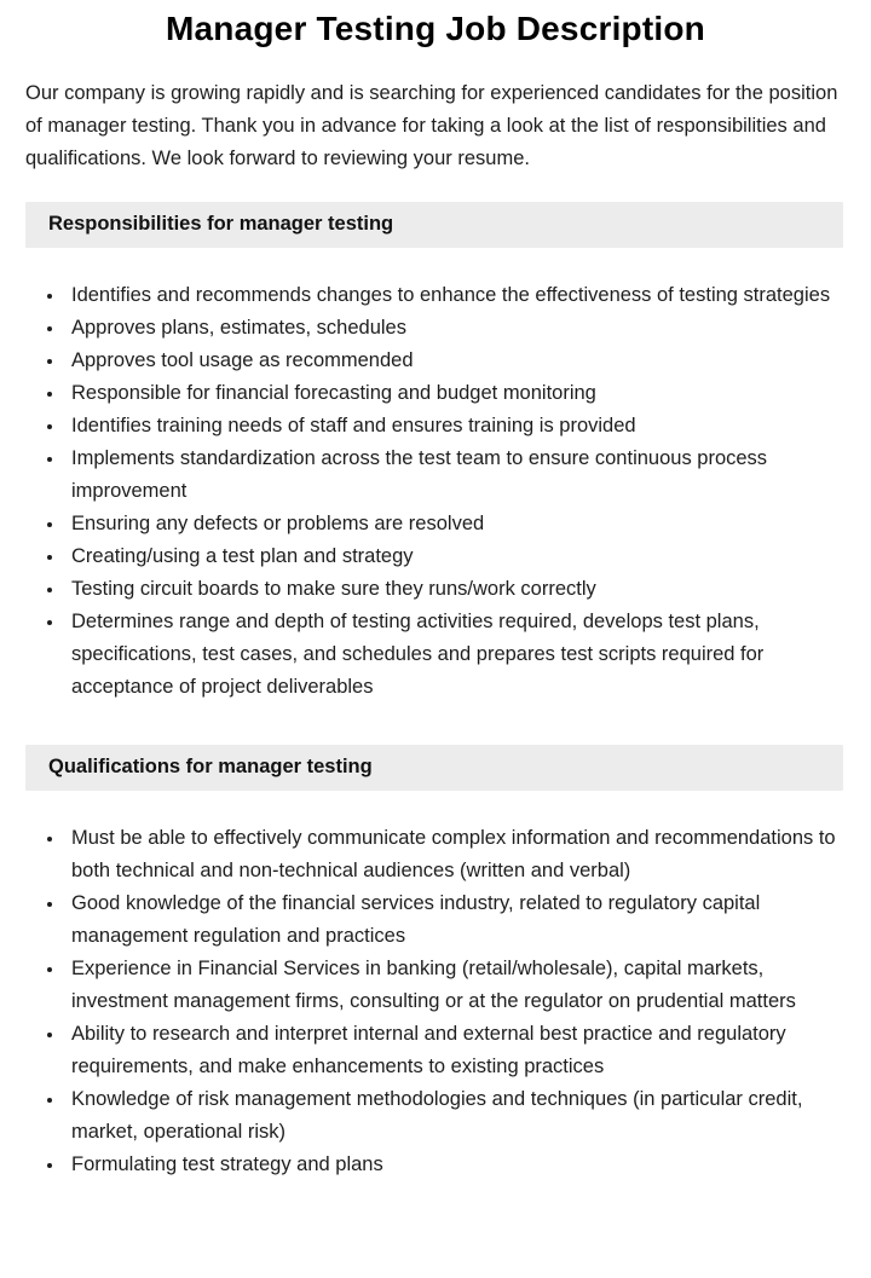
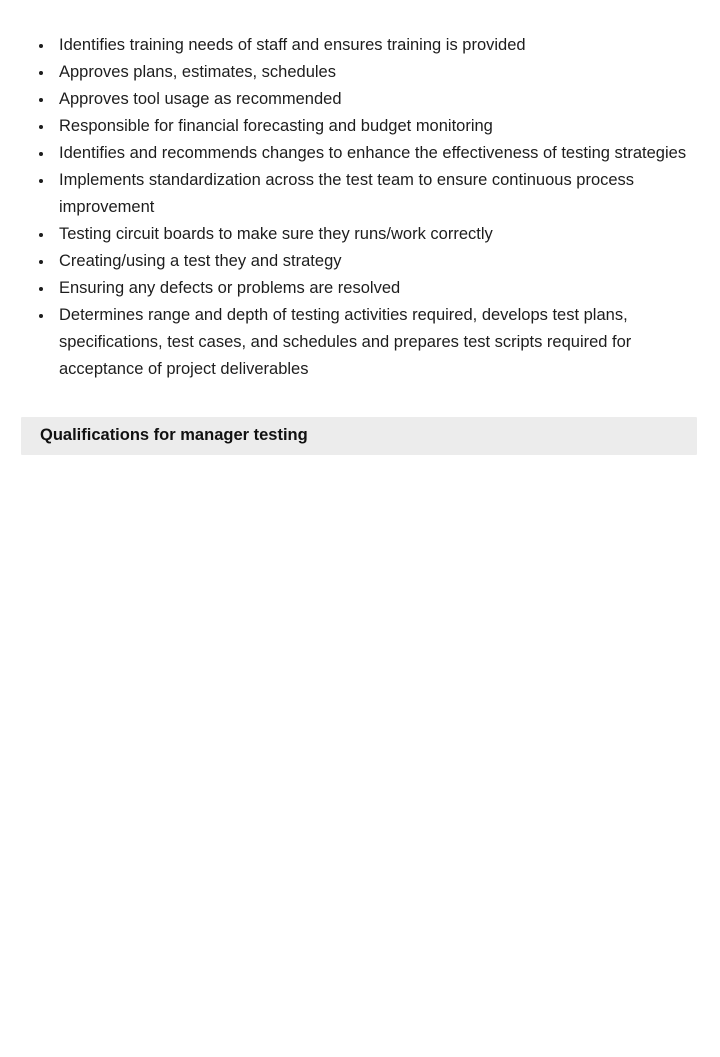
- Manager Testing Job Description
- Our company is growing rapidly and is searching for experienced candidates for the position of manager testing. Thank you in advance for taking a look at the list of responsibilities and qualifications. We look forward to reviewing your resume.
- Responsibilities for manager testing
- Identifies and recommends changes to enhance the effectiveness of testing strategies
+ Identifies training needs of staff and ensures training is provided
  Approves plans, estimates, schedules
  Approves tool usage as recommended
  Responsible for financial forecasting and budget monitoring
- Identifies training needs of staff and ensures training is provided
+ Identifies and recommends changes to enhance the effectiveness of testing strategies
  Implements standardization across the test team to ensure continuous process improvement
- Ensuring any defects or problems are resolved
+ Testing circuit boards to make sure they runs/work correctly
- Creating/using a test plan and strategy
+ Creating/using a test they and strategy
- Testing circuit boards to make sure they runs/work correctly
+ Ensuring any defects or problems are resolved
  Determines range and depth of testing activities required, develops test plans, specifications, test cases, and schedules and prepares test scripts required for acceptance of project deliverables
  Qualifications for manager testing
- Must be able to effectively communicate complex information and recommendations to both technical and non-technical audiences (written and verbal)
- Good knowledge of the financial services industry, related to regulatory capital management regulation and practices
- Experience in Financial Services in banking (retail/wholesale), capital markets, investment management firms, consulting or at the regulator on prudential matters
- Ability to research and interpret internal and external best practice and regulatory requirements, and make enhancements to existing practices
- Knowledge of risk management methodologies and techniques (in particular credit, market, operational risk)
- Formulating test strategy and plans
